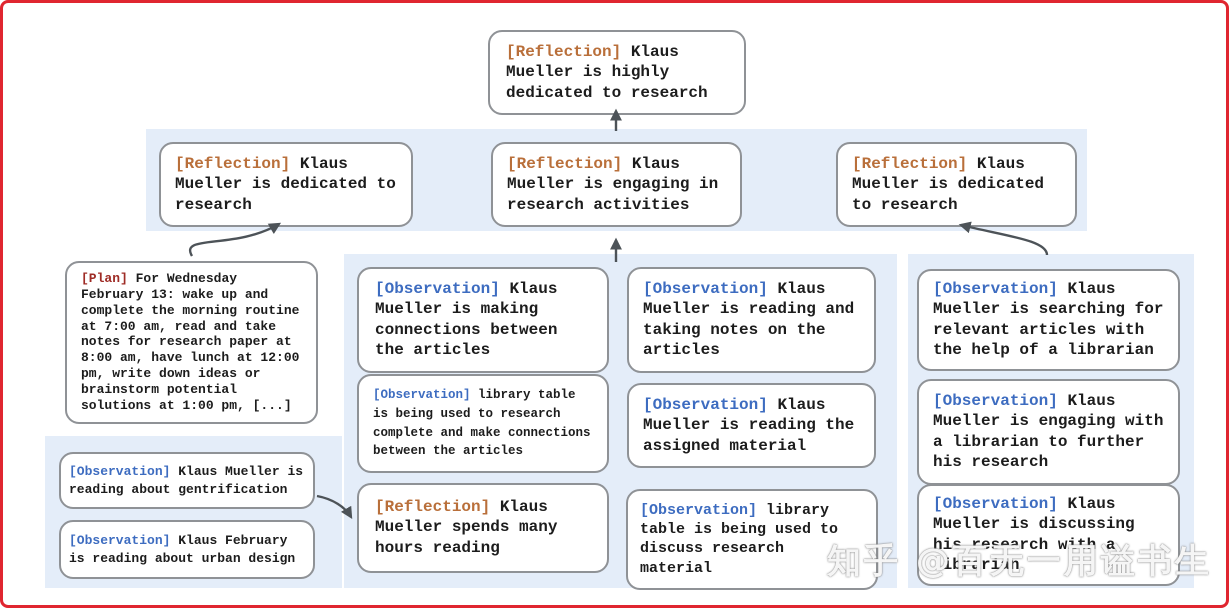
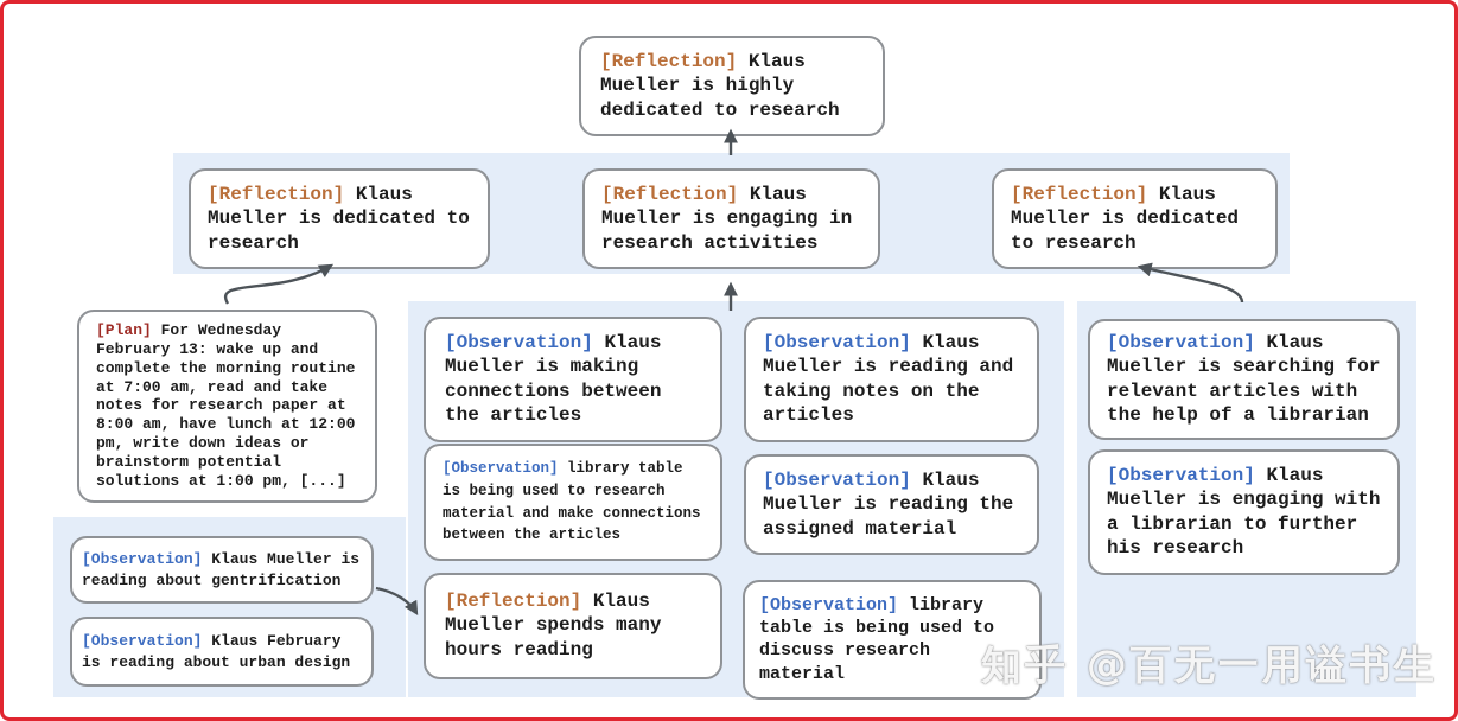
  [Reflection] Klaus Mueller is highly dedicated to research
  [Reflection] Klaus Mueller is dedicated to research
  [Reflection] Klaus Mueller is engaging in research activities
  [Reflection] Klaus Mueller is dedicated to research
  [Plan] For Wednesday February 13: wake up and complete the morning routine at 7:00 am, read and take notes for research paper at 8:00 am, have lunch at 12:00 pm, write down ideas or brainstorm potential solutions at 1:00 pm, [...]
  [Observation] Klaus Mueller is reading about gentrification
  [Observation] Klaus February is reading about urban design
  [Observation] Klaus Mueller is making connections between the articles
- [Observation] library table is being used to research complete and make connections between the articles
+ [Observation] library table is being used to research material and make connections between the articles
  [Reflection] Klaus Mueller spends many hours reading
  [Observation] Klaus Mueller is reading and taking notes on the articles
  [Observation] Klaus Mueller is reading the assigned material
  [Observation] library table is being used to discuss research material
  [Observation] Klaus Mueller is searching for relevant articles with the help of a librarian
  [Observation] Klaus Mueller is engaging with a librarian to further his research
- [Observation] Klaus Mueller is discussing his research with a librarian
  知乎 @百无一用谥书生
